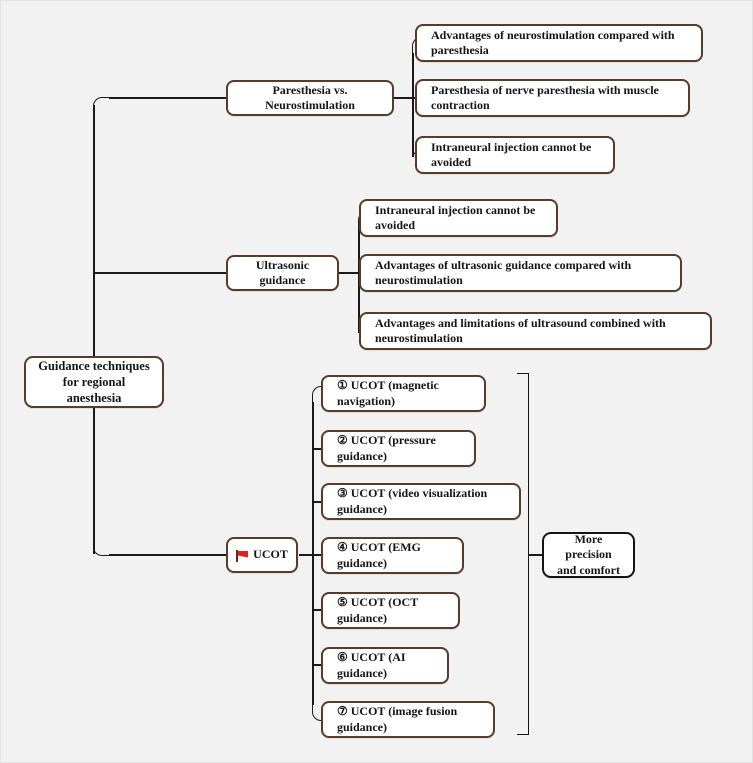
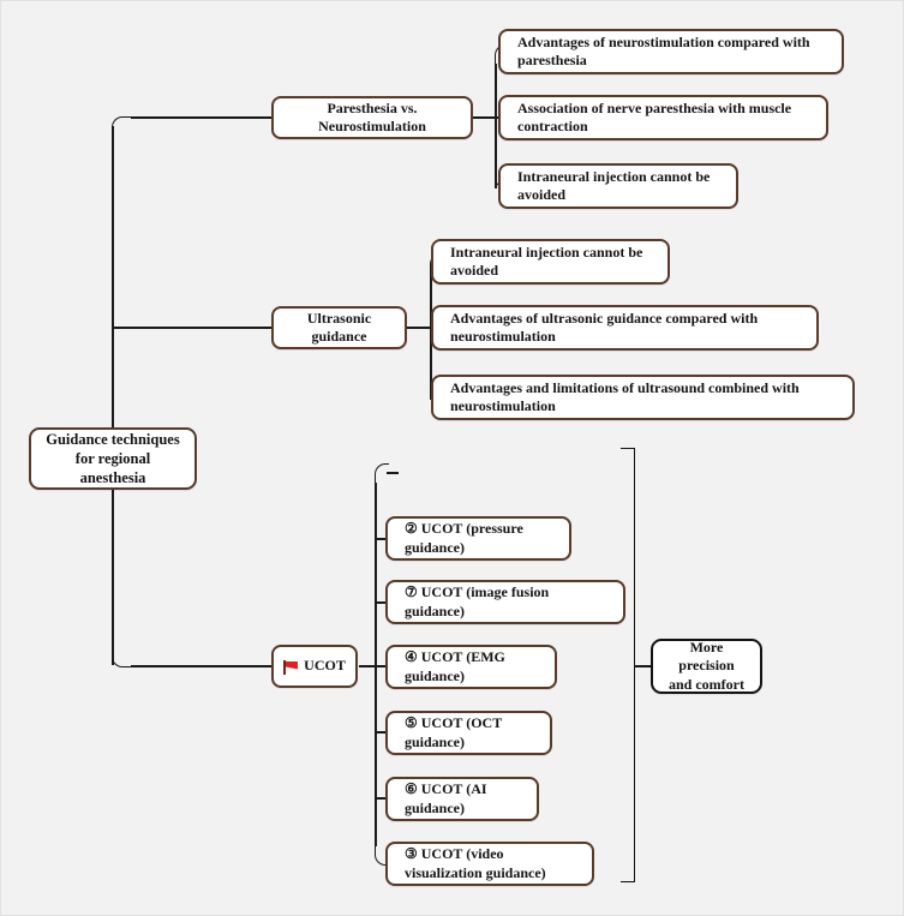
  Paresthesia vs. Neurostimulation
  Advantages of neurostimulation compared with paresthesia
- Paresthesia of nerve paresthesia with muscle contraction
+ Association of nerve paresthesia with muscle contraction
  Intraneural injection cannot be avoided
  Ultrasonic guidance
  Intraneural injection cannot be avoided
  Advantages of ultrasonic guidance compared with neurostimulation
  Advantages and limitations of ultrasound combined with neurostimulation
  UCOT
- ① UCOT (magnetic navigation)
  ② UCOT (pressure guidance)
- ③ UCOT (video visualization guidance)
+ ⑦ UCOT (image fusion guidance)
  ④ UCOT (EMG guidance)
  ⑤ UCOT (OCT guidance)
  ⑥ UCOT (AI guidance)
- ⑦ UCOT (image fusion guidance)
+ ③ UCOT (video visualization guidance)
  More precision
  and comfort
  Guidance techniques
  for regional anesthesia
